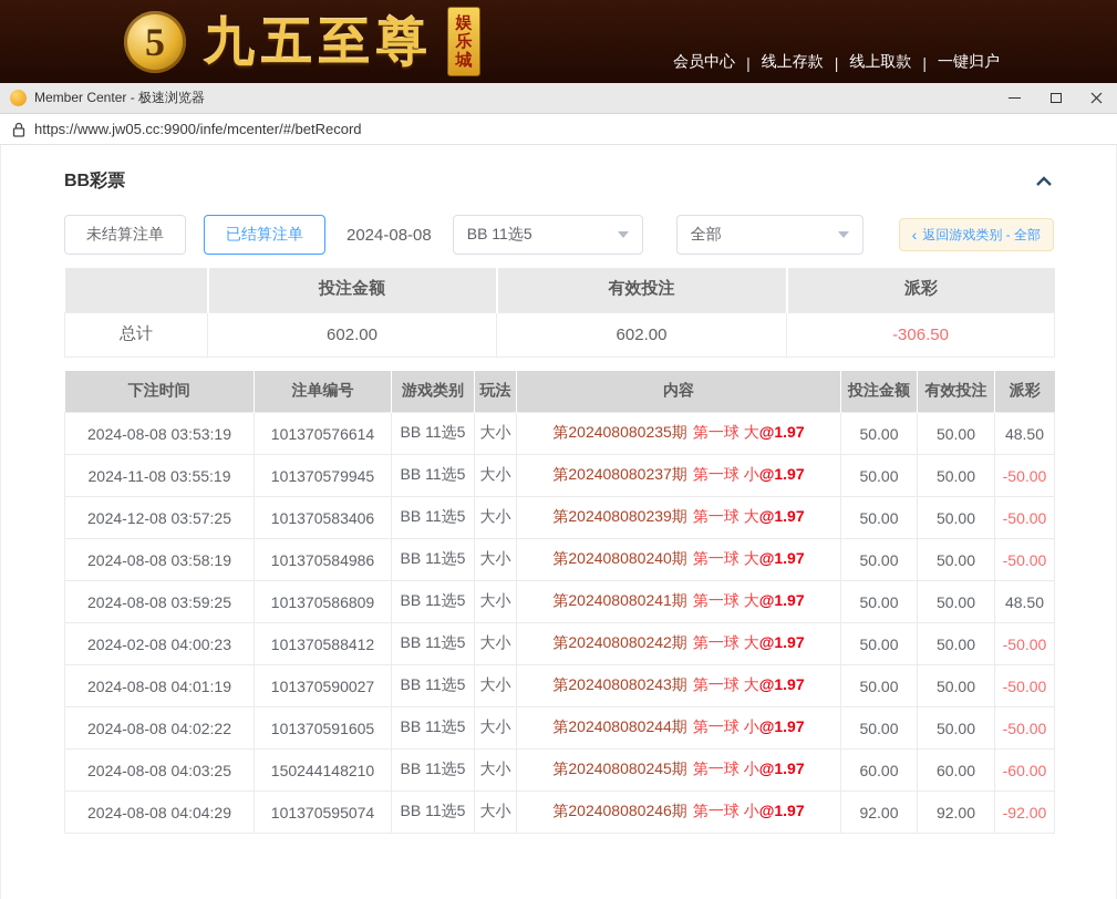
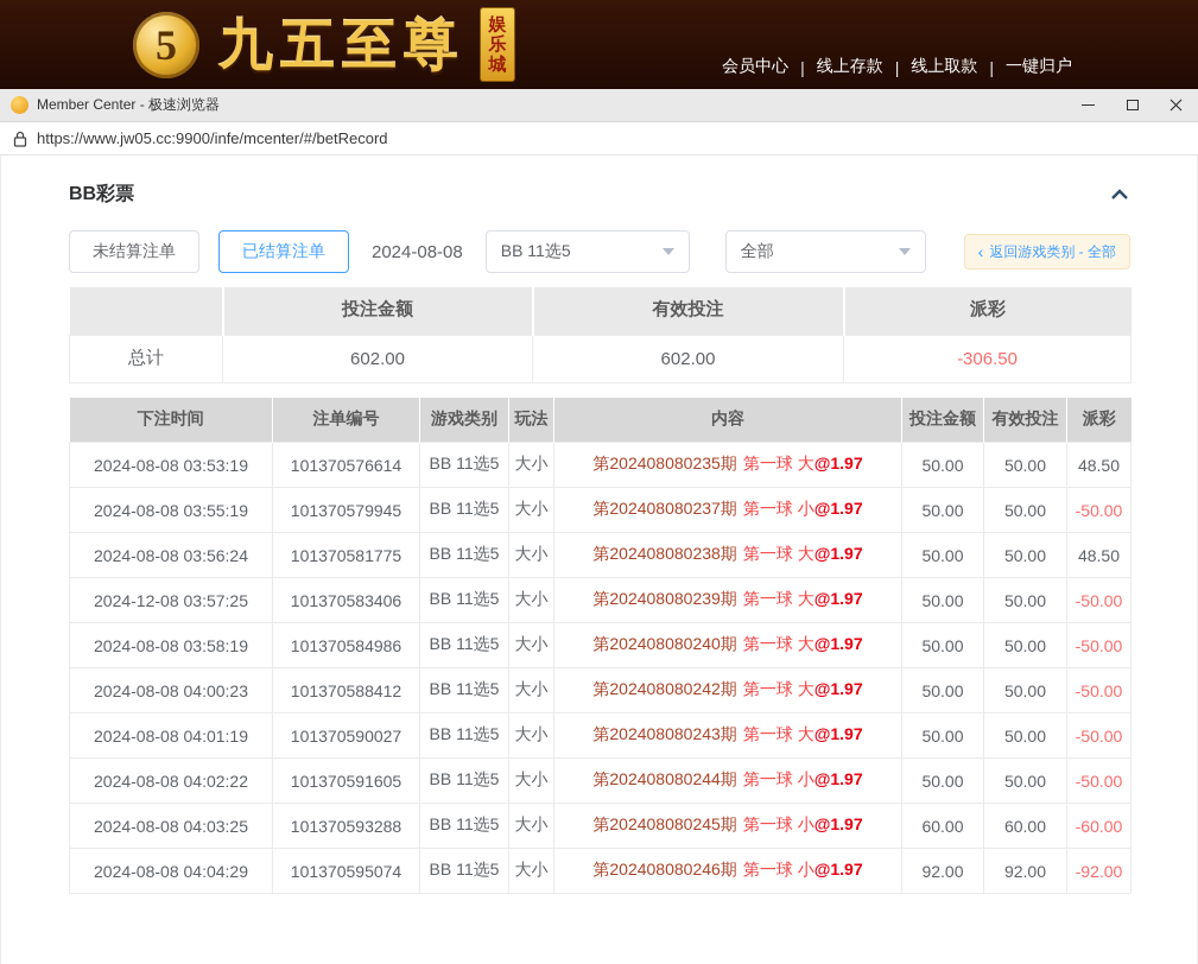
  5
  九五至尊
  娱
  乐
  城
  会员中心
  |
  线上存款
  |
  线上取款
  |
  一键归户
  Member Center - 极速浏览器
  https://www.jw05.cc:9900/infe/mcenter/#/betRecord
  BB彩票
  未结算注单
  已结算注单
  2024-08-08
  BB 11选5
  全部
  ‹
  返回游戏类别 - 全部
  	投注金额	有效投注	派彩
  总计	602.00	602.00	-306.50
  下注时间	注单编号	游戏类别	玩法	内容	投注金额	有效投注	派彩
  2024-08-08 03:53:19	101370576614	BB 11选5	大小	第202408080235期 第一球 大@1.97	50.00	50.00	48.50
- 2024-11-08 03:55:19	101370579945	BB 11选5	大小	第202408080237期 第一球 小@1.97	50.00	50.00	-50.00
+ 2024-08-08 03:55:19	101370579945	BB 11选5	大小	第202408080237期 第一球 小@1.97	50.00	50.00	-50.00
+ 2024-08-08 03:56:24	101370581775	BB 11选5	大小	第202408080238期 第一球 大@1.97	50.00	50.00	48.50
  2024-12-08 03:57:25	101370583406	BB 11选5	大小	第202408080239期 第一球 大@1.97	50.00	50.00	-50.00
  2024-08-08 03:58:19	101370584986	BB 11选5	大小	第202408080240期 第一球 大@1.97	50.00	50.00	-50.00
- 2024-08-08 03:59:25	101370586809	BB 11选5	大小	第202408080241期 第一球 大@1.97	50.00	50.00	48.50
- 2024-02-08 04:00:23	101370588412	BB 11选5	大小	第202408080242期 第一球 大@1.97	50.00	50.00	-50.00
+ 2024-08-08 04:00:23	101370588412	BB 11选5	大小	第202408080242期 第一球 大@1.97	50.00	50.00	-50.00
  2024-08-08 04:01:19	101370590027	BB 11选5	大小	第202408080243期 第一球 大@1.97	50.00	50.00	-50.00
  2024-08-08 04:02:22	101370591605	BB 11选5	大小	第202408080244期 第一球 小@1.97	50.00	50.00	-50.00
- 2024-08-08 04:03:25	150244148210	BB 11选5	大小	第202408080245期 第一球 小@1.97	60.00	60.00	-60.00
+ 2024-08-08 04:03:25	101370593288	BB 11选5	大小	第202408080245期 第一球 小@1.97	60.00	60.00	-60.00
  2024-08-08 04:04:29	101370595074	BB 11选5	大小	第202408080246期 第一球 小@1.97	92.00	92.00	-92.00
